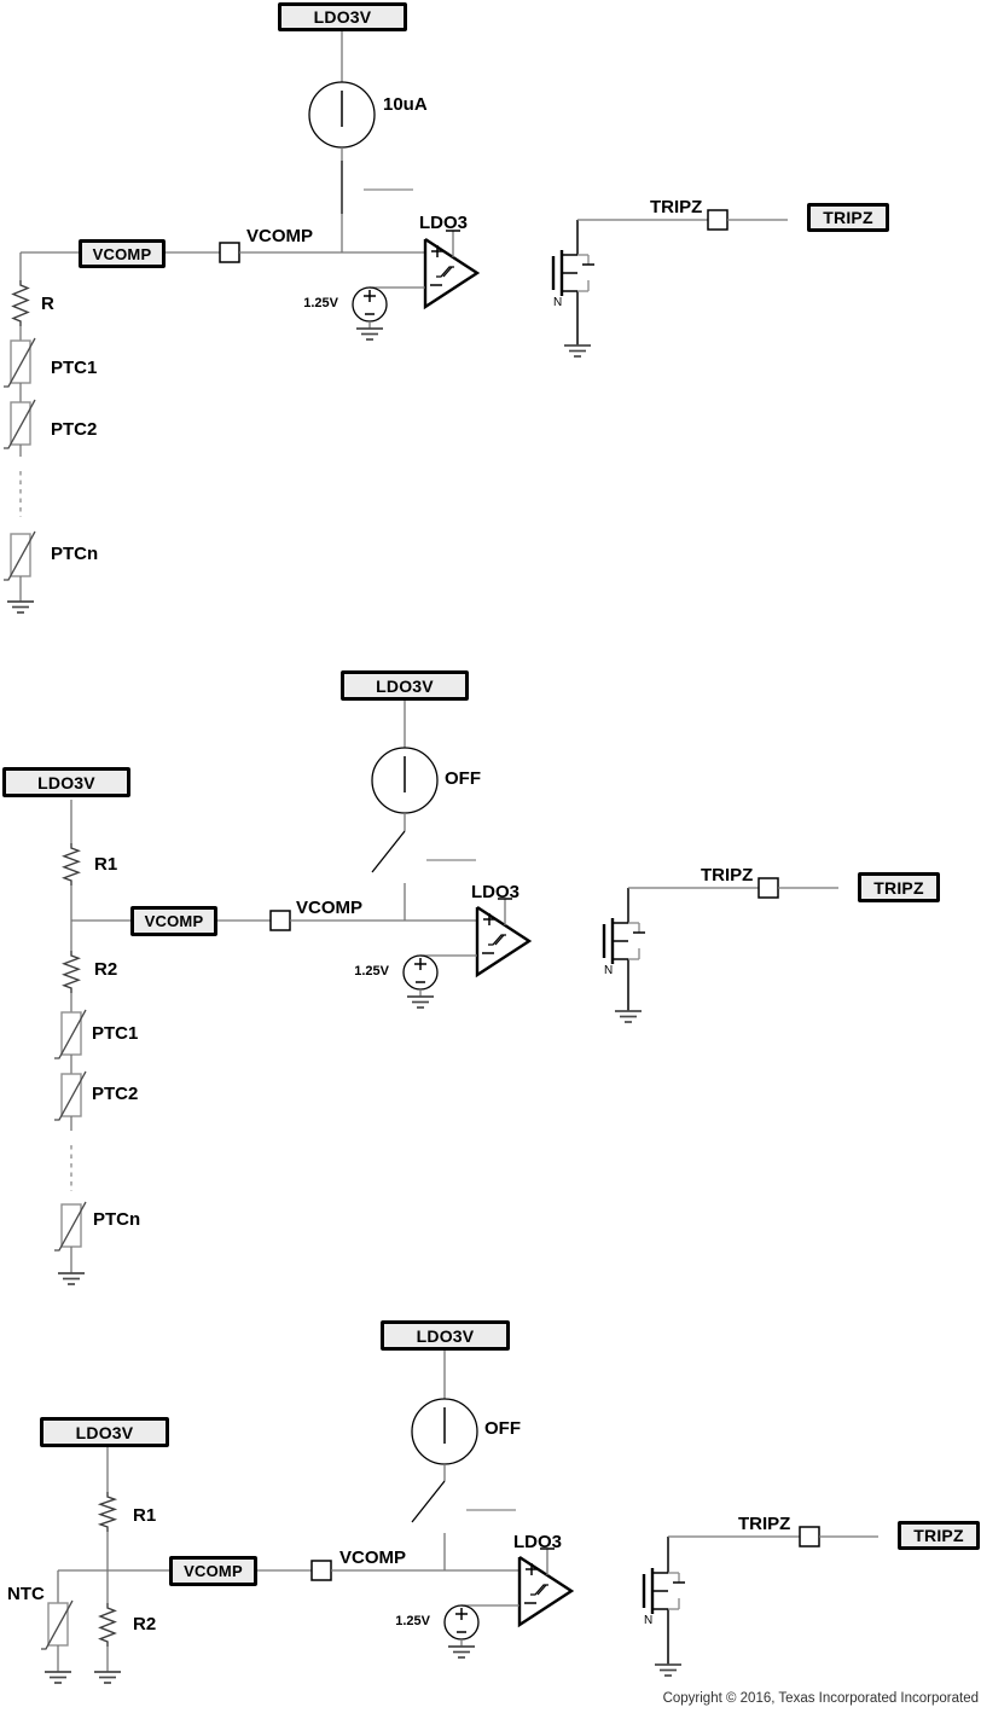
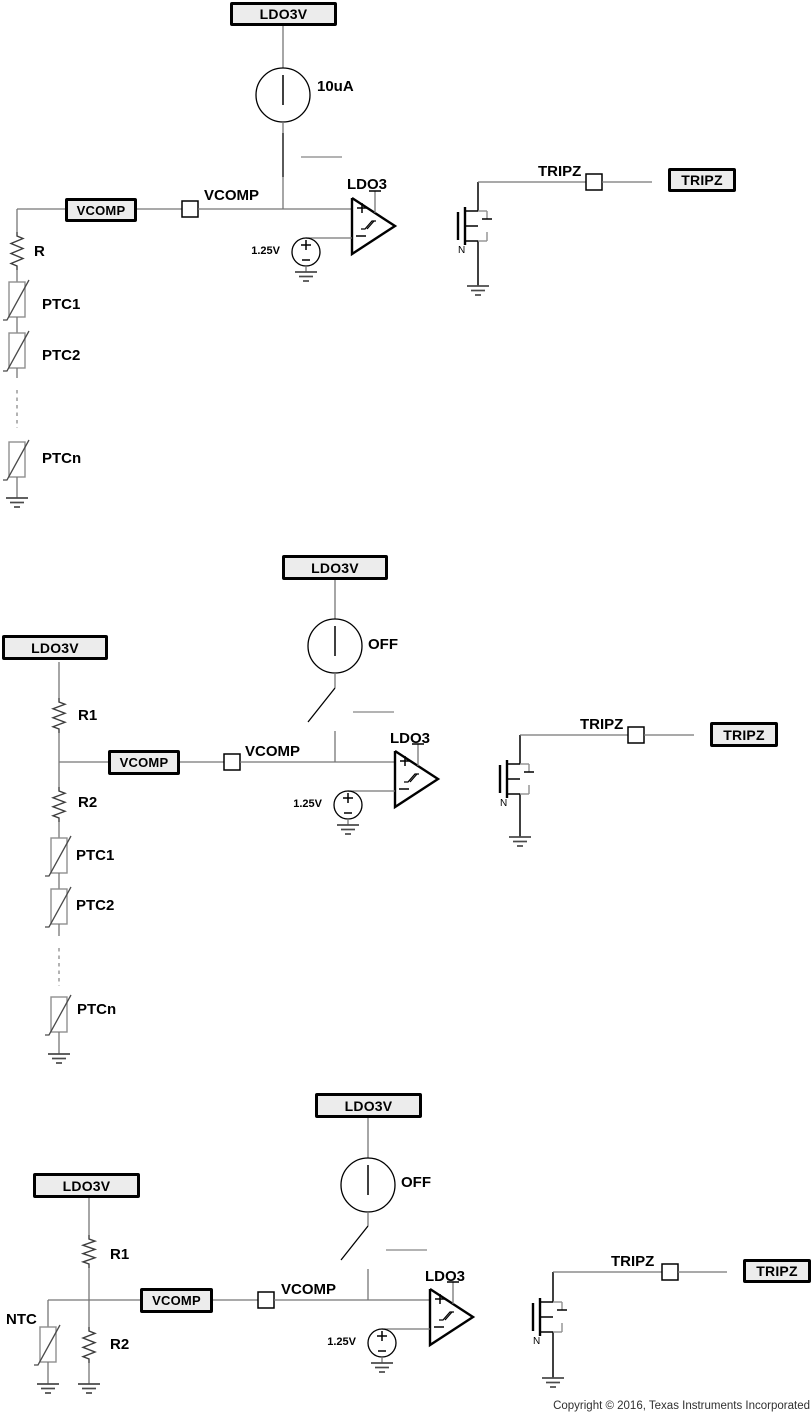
  LDO3V
  10uA
  VCOMP
  VCOMP
  LDO3
  1.25V
  N
  TRIPZ
  TRIPZ
  R
  PTC1
  PTC2
  PTCn
  LDO3V
  R1
  VCOMP
  VCOMP
  R2
  PTC1
  PTC2
  PTCn
  LDO3V
  OFF
  LDO3
  1.25V
  N
  TRIPZ
  TRIPZ
  LDO3V
  R1
  NTC
  R2
  VCOMP
  VCOMP
  LDO3V
  OFF
  LDO3
  1.25V
  N
  TRIPZ
  TRIPZ
- Copyright © 2016, Texas Incorporated Incorporated
+ Copyright © 2016, Texas Instruments Incorporated
